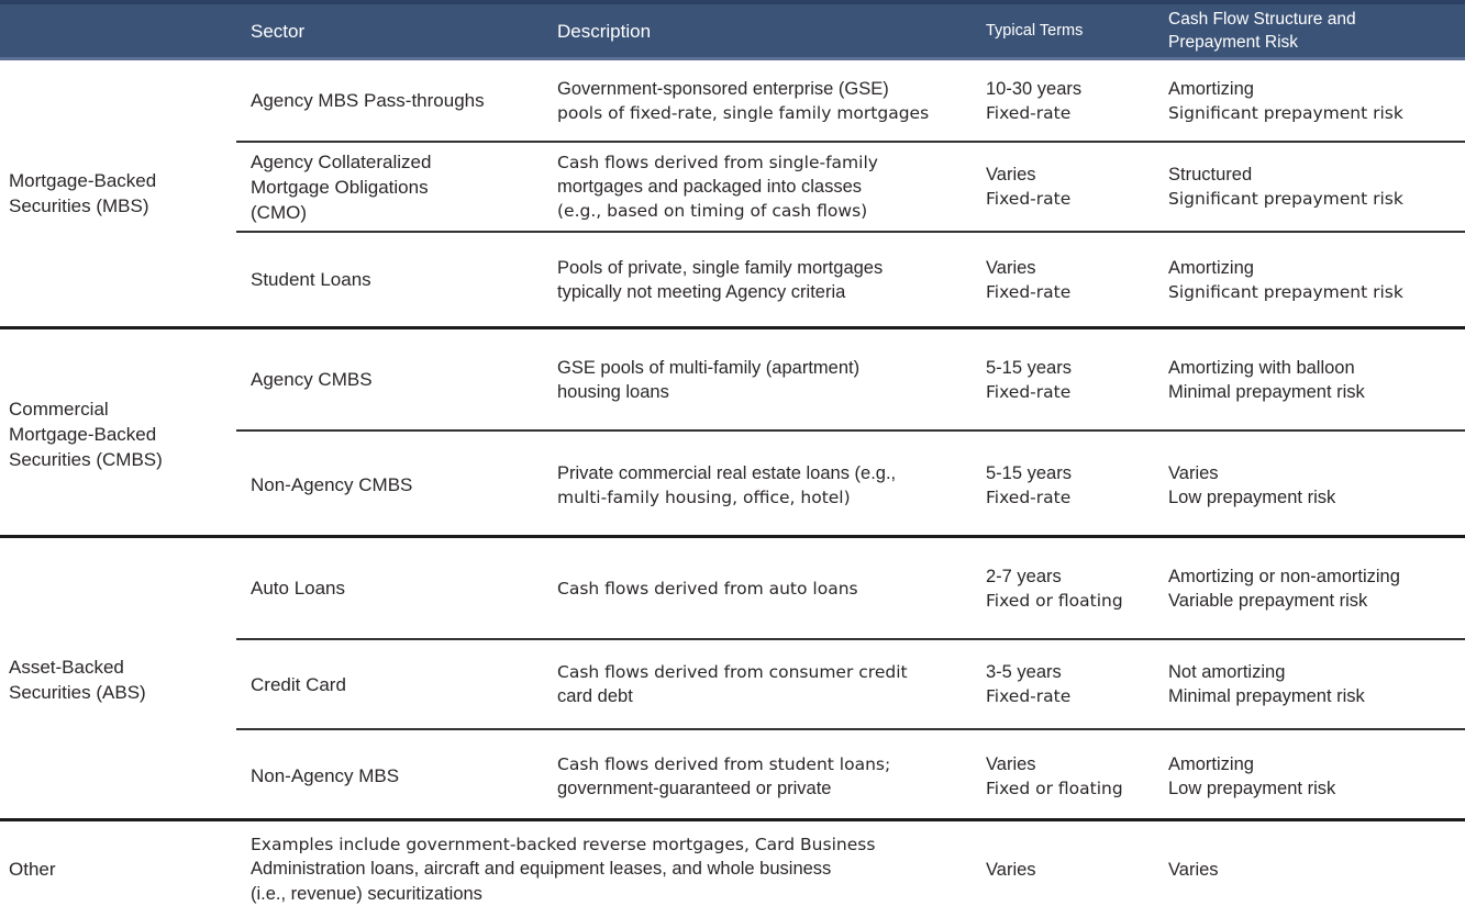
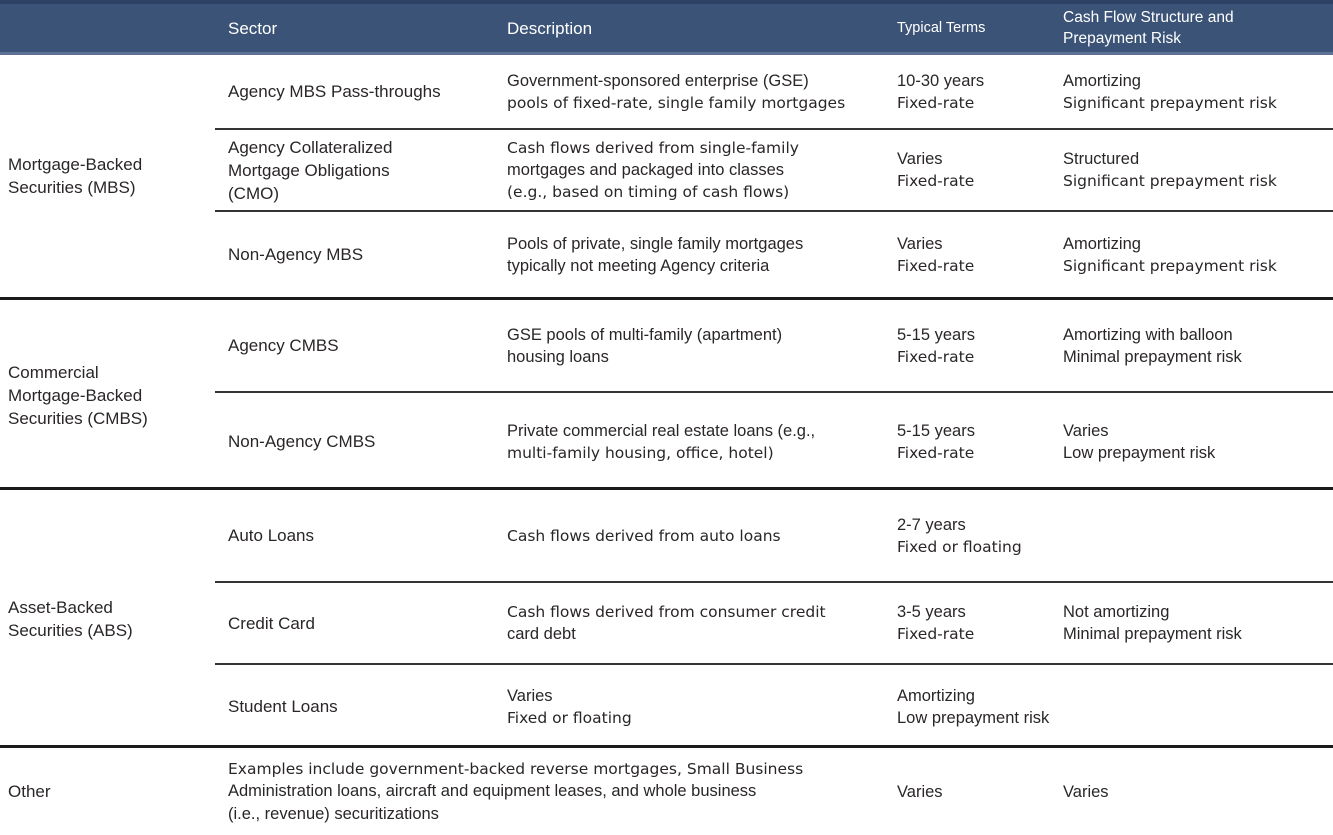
  Sector
  Description
  Typical Terms
  Cash Flow Structure and Prepayment Risk
  Mortgage-Backed Securities (MBS)
  Agency MBS Pass-throughs
  Government-sponsored enterprise (GSE)
  pools of fixed-rate, single family mortgages
  10-30 years
  Fixed-rate
  Amortizing
  Significant prepayment risk
  Agency Collateralized Mortgage Obligations (CMO)
  Cash flows derived from single-family
  mortgages and packaged into classes
  (e.g., based on timing of cash flows)
  Varies
  Fixed-rate
  Structured
  Significant prepayment risk
- Student Loans
+ Non-Agency MBS
  Pools of private, single family mortgages
  typically not meeting Agency criteria
  Varies
  Fixed-rate
  Amortizing
  Significant prepayment risk
  Commercial Mortgage-Backed Securities (CMBS)
  Agency CMBS
  GSE pools of multi-family (apartment)
  housing loans
  5-15 years
  Fixed-rate
  Amortizing with balloon
  Minimal prepayment risk
  Non-Agency CMBS
  Private commercial real estate loans (e.g.,
  multi-family housing, office, hotel)
  5-15 years
  Fixed-rate
  Varies
  Low prepayment risk
  Asset-Backed Securities (ABS)
  Auto Loans
  Cash flows derived from auto loans
  2-7 years
  Fixed or floating
- Amortizing or non-amortizing
- Variable prepayment risk
  Credit Card
  Cash flows derived from consumer credit
  card debt
  3-5 years
  Fixed-rate
  Not amortizing
  Minimal prepayment risk
- Non-Agency MBS
+ Student Loans
- Cash flows derived from student loans;
- government-guaranteed or private
  Varies
  Fixed or floating
  Amortizing
  Low prepayment risk
  Other
- Examples include government-backed reverse mortgages, Card Business
+ Examples include government-backed reverse mortgages, Small Business
  Administration loans, aircraft and equipment leases, and whole business
  (i.e., revenue) securitizations
  Varies
  Varies
